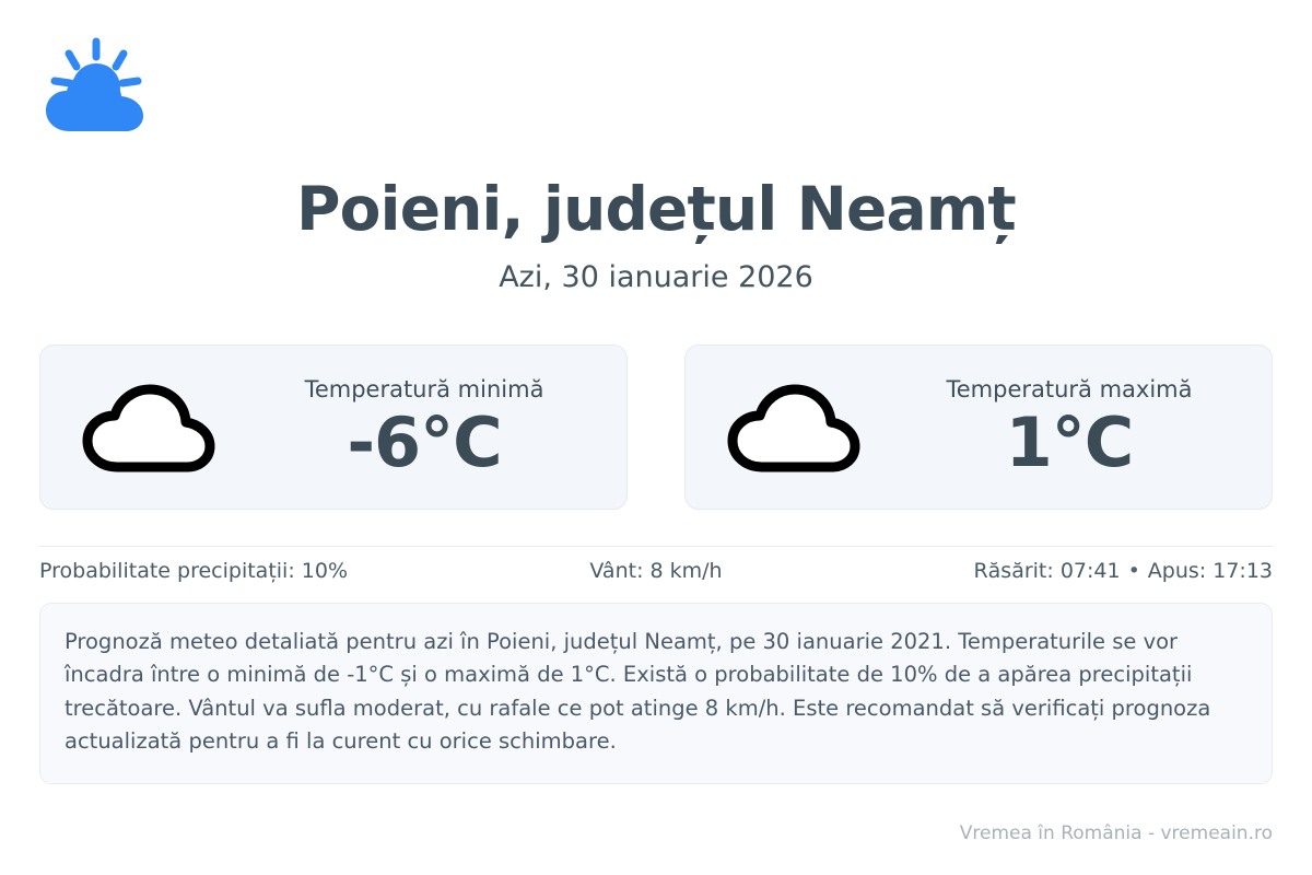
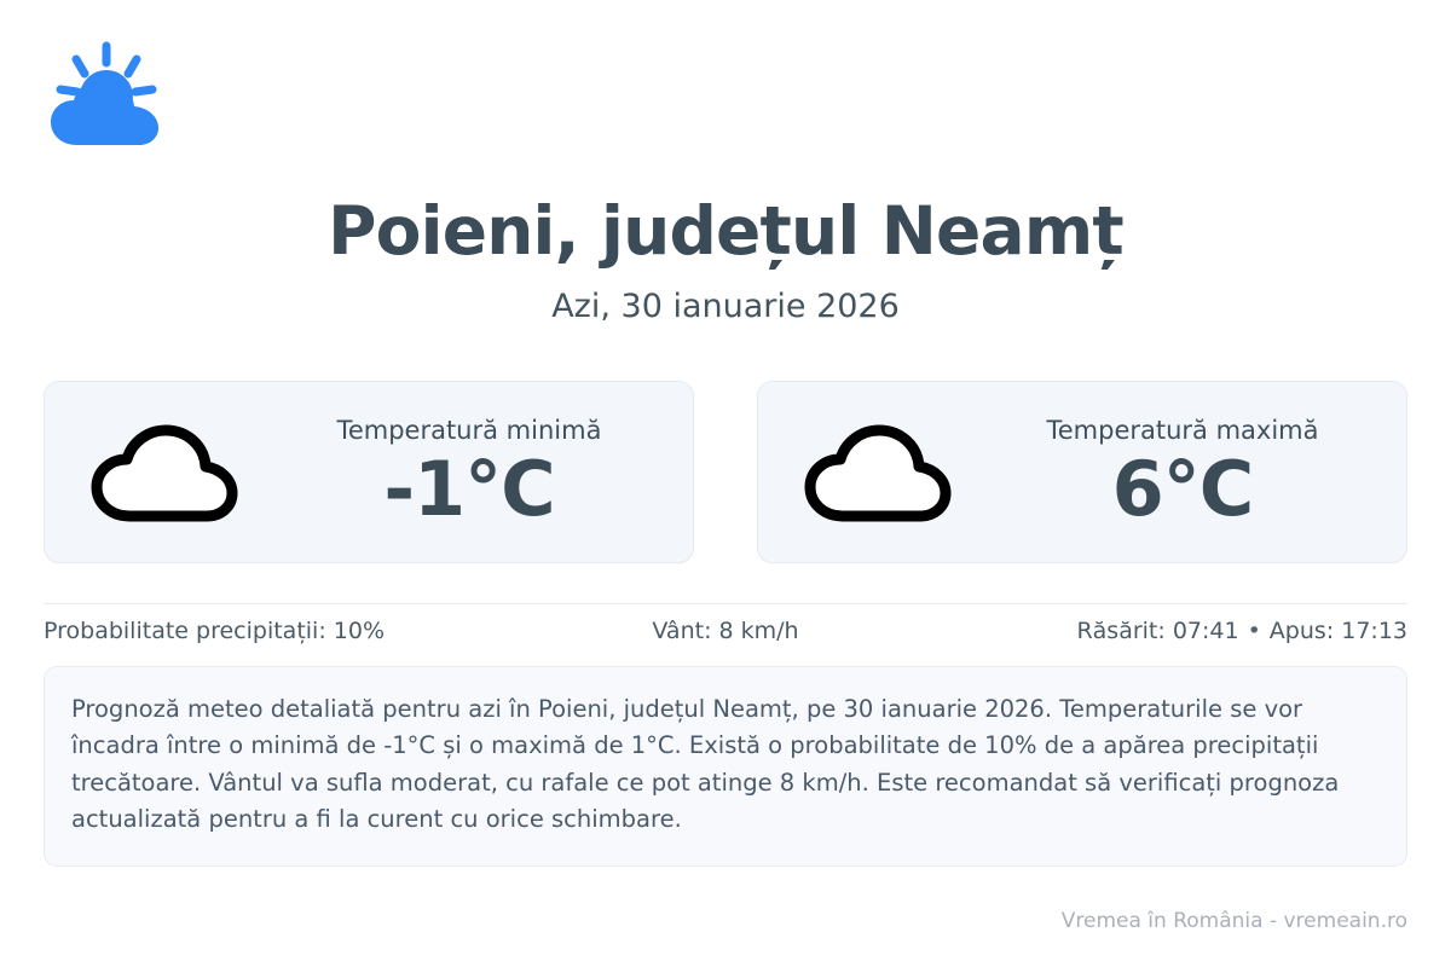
  Poieni, județul Neamț
  Azi, 30 ianuarie 2026
  Temperatură minimă
- -6°C
+ -1°C
  Temperatură maximă
- 1°C
+ 6°C
  Probabilitate precipitații: 10%
  Vânt: 8 km/h
  Răsărit: 07:41 • Apus: 17:13
- Prognoză meteo detaliată pentru azi în Poieni, județul Neamț, pe 30 ianuarie 2021. Temperaturile se vor încadra între o minimă de -1°C și o maximă de 1°C. Există o probabilitate de 10% de a apărea precipitații trecătoare. Vântul va sufla moderat, cu rafale ce pot atinge 8 km/h. Este recomandat să verificați prognoza actualizată pentru a fi la curent cu orice schimbare.
+ Prognoză meteo detaliată pentru azi în Poieni, județul Neamț, pe 30 ianuarie 2026. Temperaturile se vor încadra între o minimă de -1°C și o maximă de 1°C. Există o probabilitate de 10% de a apărea precipitații trecătoare. Vântul va sufla moderat, cu rafale ce pot atinge 8 km/h. Este recomandat să verificați prognoza actualizată pentru a fi la curent cu orice schimbare.
  Vremea în România - vremeain.ro
